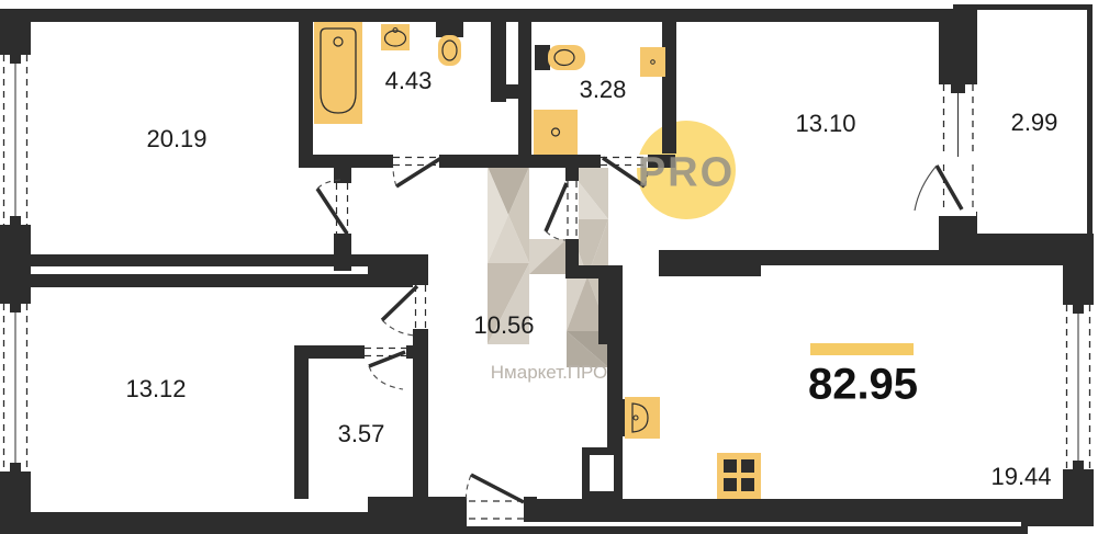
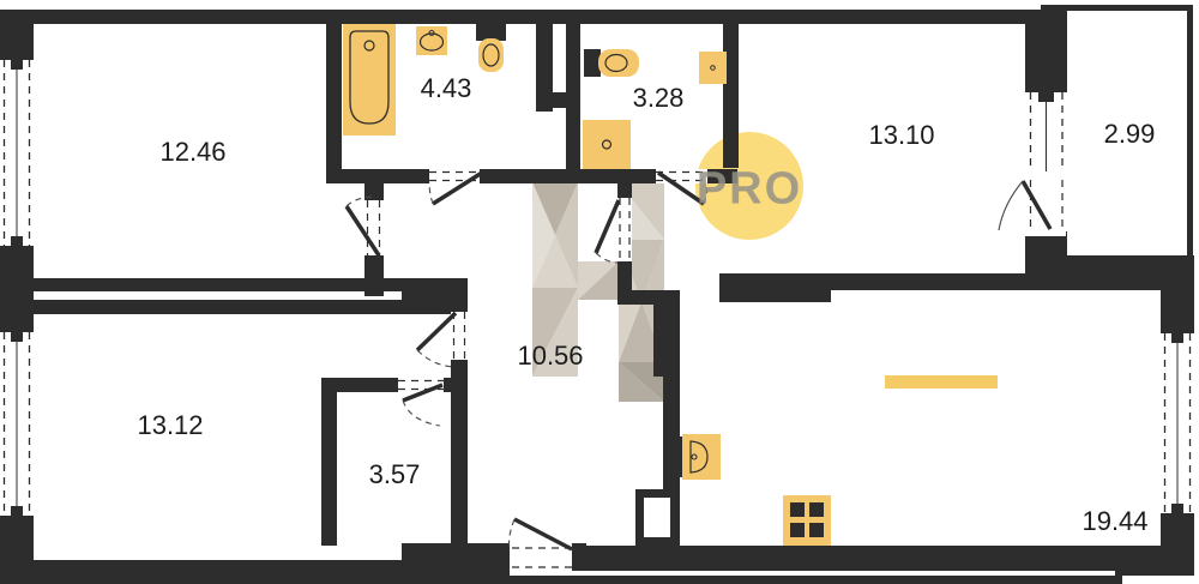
- 20.19
+ 12.46
  4.43
  3.28
  13.10
  2.99
  10.56
  13.12
  3.57
  19.44
- 82.95
- Нмаркет.ПРО
  PRO
